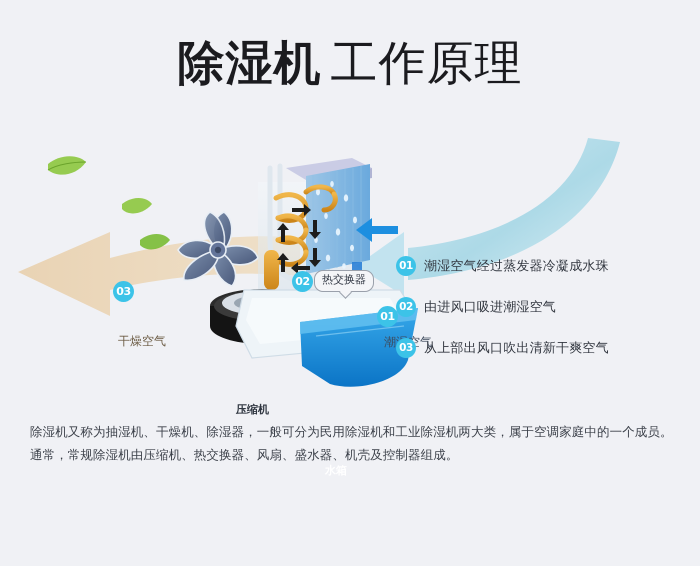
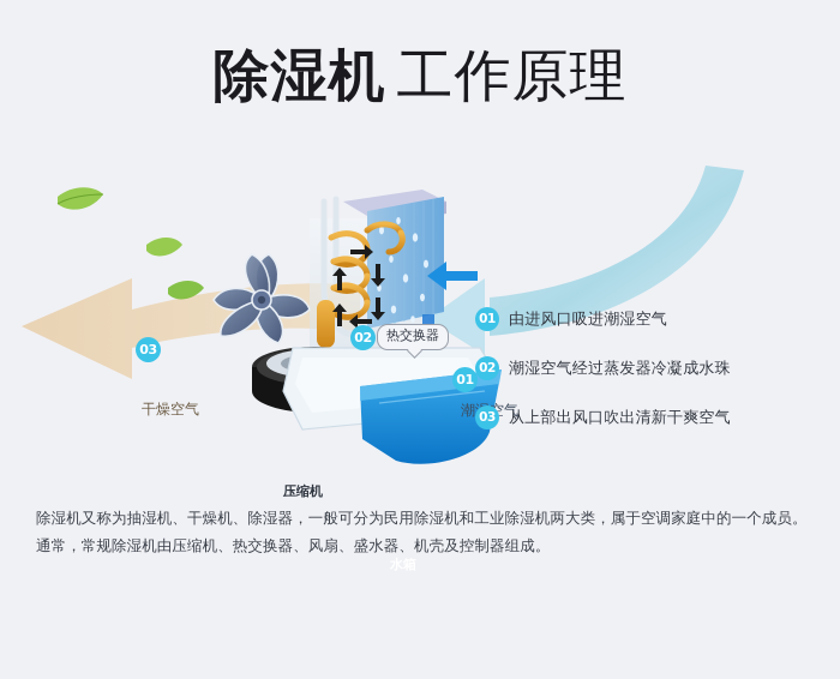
  除湿机 工作原理
  03
  02
  01
  干燥空气
  热交换器
  压缩机
  01
- 潮湿空气经过蒸发器冷凝成水珠
+ 由进风口吸进潮湿空气
  02
- 由进风口吸进潮湿空气
+ 潮湿空气经过蒸发器冷凝成水珠
  03
  从上部出风口吹出清新干爽空气
  除湿机又称为抽湿机、干燥机、除湿器，一般可分为民用除湿机和工业除湿机两大类，属于空调家庭中的一个成员。通常，常规除湿机由压缩机、热交换器、风扇、盛水器、机壳及控制器组成。
